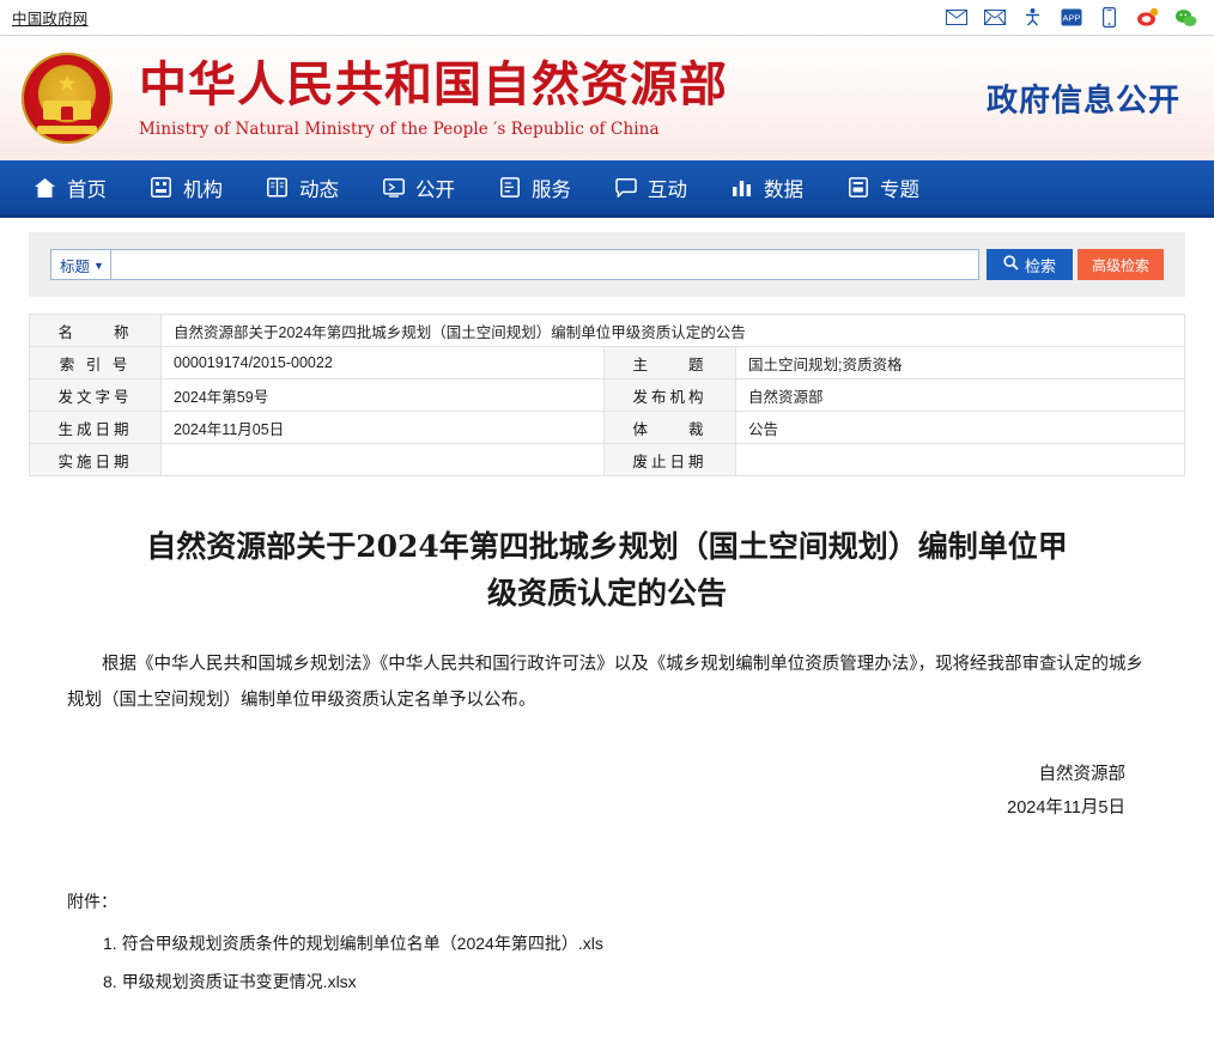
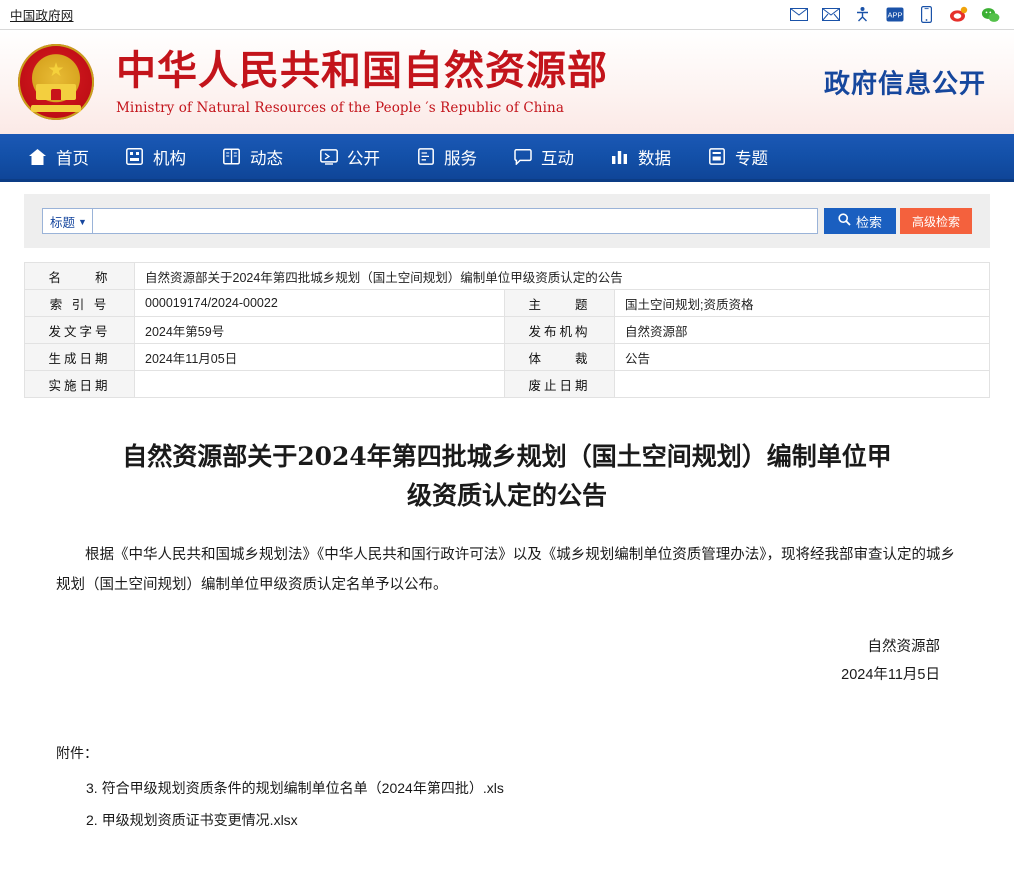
  中国政府网
  APP
  ★
  中华人民共和国自然资源部
- Ministry of Natural Ministry of the People ′s Republic of China
+ Ministry of Natural Resources of the People ′s Republic of China
  政府信息公开
  首页
  机构
  动态
  公开
  服务
  互动
  数据
  专题
  标题
  ▼
  检索
  高级检索
  名 称	自然资源部关于2024年第四批城乡规划（国土空间规划）编制单位甲级资质认定的公告
- 索 引 号	000019174/2015-00022	主 题	国土空间规划;资质资格
+ 索 引 号	000019174/2024-00022	主 题	国土空间规划;资质资格
  发文字号	2024年第59号	发布机构	自然资源部
  生成日期	2024年11月05日	体 裁	公告
  实施日期		废止日期
  自然资源部关于2024年第四批城乡规划（国土空间规划）编制单位甲级资质认定的公告
  根据《中华人民共和国城乡规划法》《中华人民共和国行政许可法》以及《城乡规划编制单位资质管理办法》，现将经我部审查认定的城乡规划（国土空间规划）编制单位甲级资质认定名单予以公布。
  自然资源部
  2024年11月5日
  附件：
- 1. 符合甲级规划资质条件的规划编制单位名单（2024年第四批）.xls
+ 3. 符合甲级规划资质条件的规划编制单位名单（2024年第四批）.xls
- 8. 甲级规划资质证书变更情况.xlsx
+ 2. 甲级规划资质证书变更情况.xlsx
